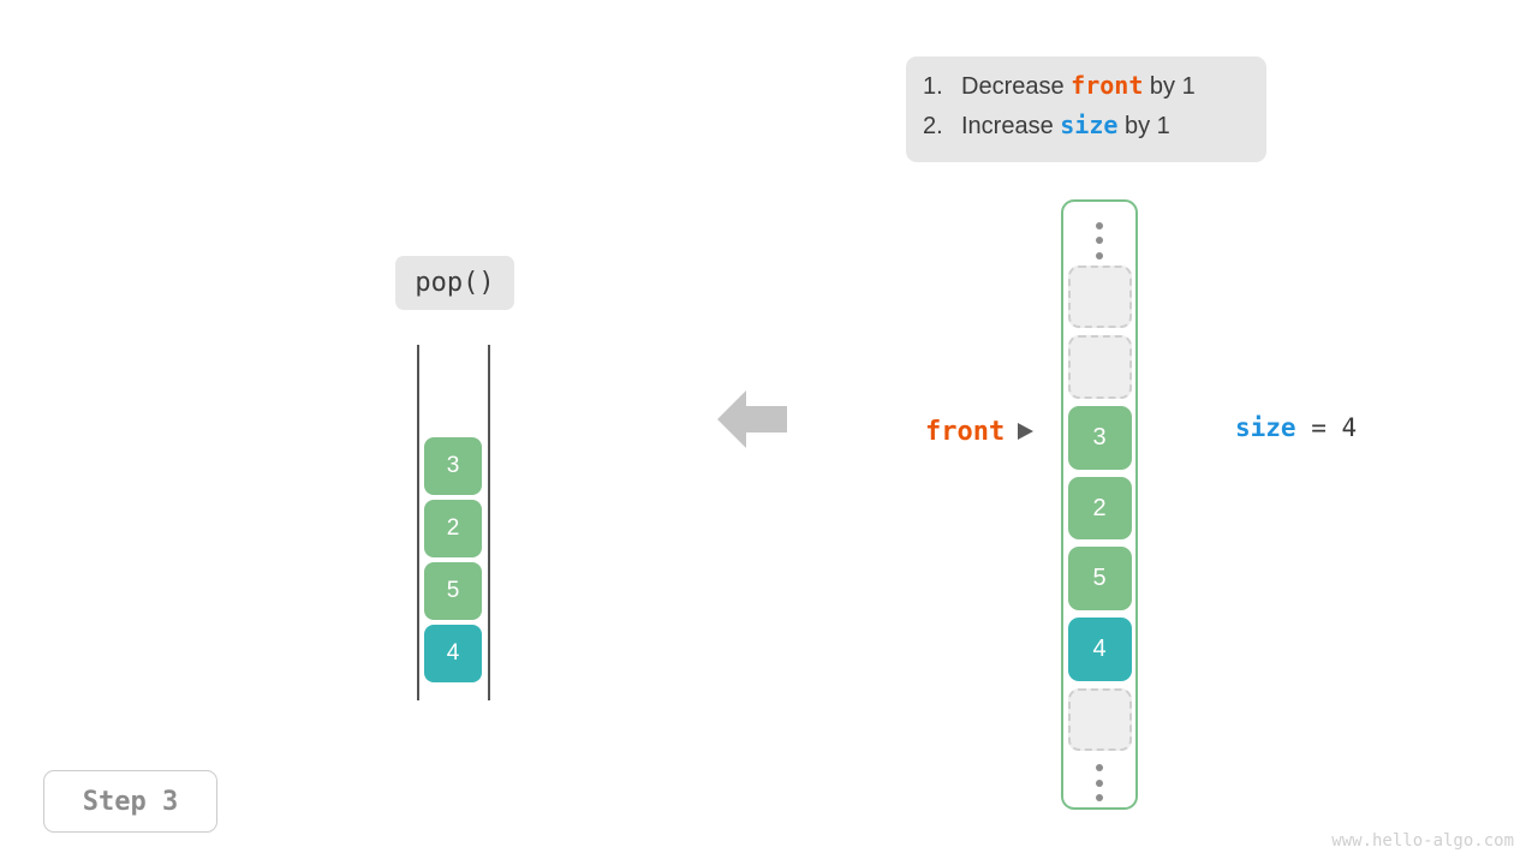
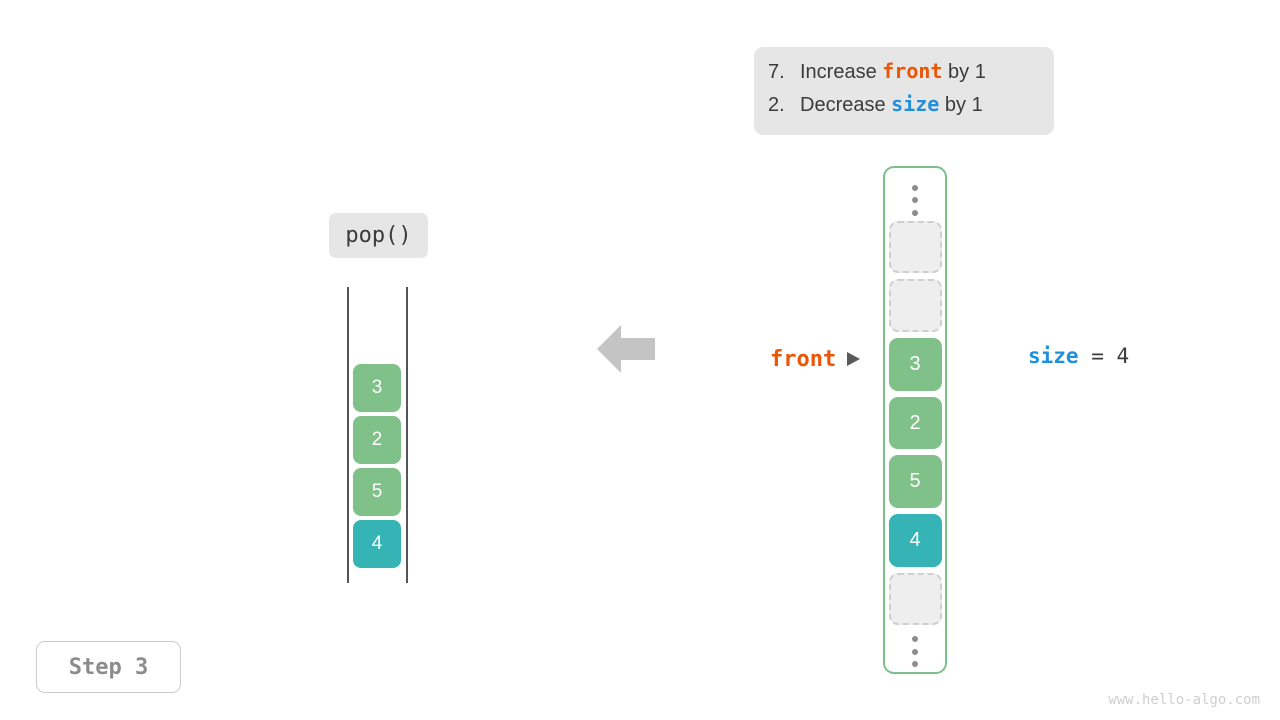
- 1.
+ 7.
- Decrease
+ Increase
  front
  by 1
  2.
- Increase
+ Decrease
  size
  by 1
  pop()
  3
  2
  5
  4
  front
  3
  2
  5
  4
  size = 4
  Step 3
  www.hello-algo.com
